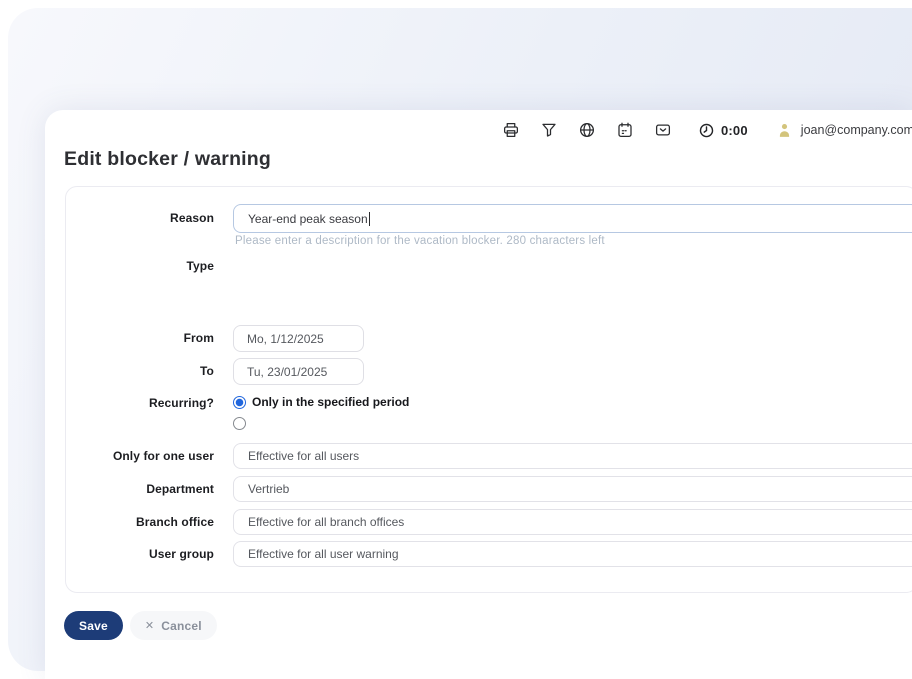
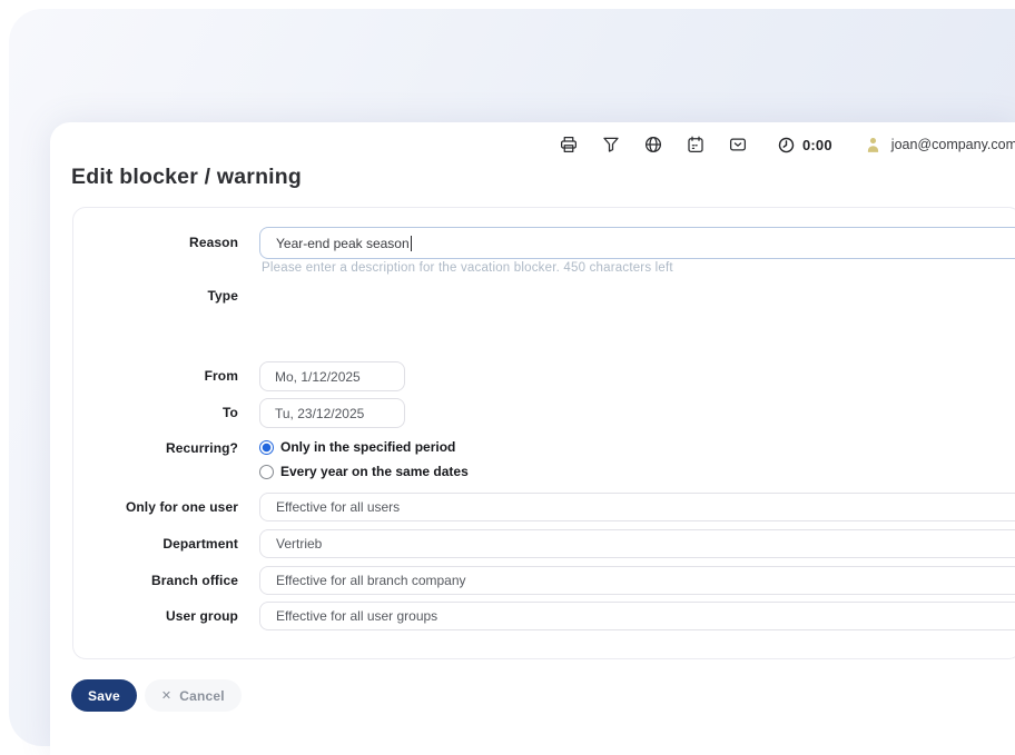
  0:00
  joan@company.com
  Edit blocker / warning
  Reason
  Year-end peak season
- Please enter a description for the vacation blocker. 280 characters left
+ Please enter a description for the vacation blocker. 450 characters left
  Type
  From
  Mo, 1/12/2025
  To
- Tu, 23/01/2025
+ Tu, 23/12/2025
  Recurring?
  Only in the specified period
+ Every year on the same dates
  Only for one user
  Effective for all users
  Department
  Vertrieb
  Branch office
- Effective for all branch offices
+ Effective for all branch company
  User group
- Effective for all user warning
+ Effective for all user groups
  Save
  ✕
  Cancel
